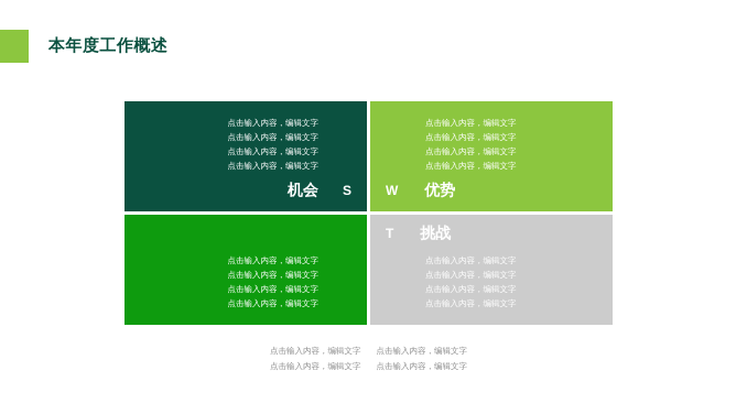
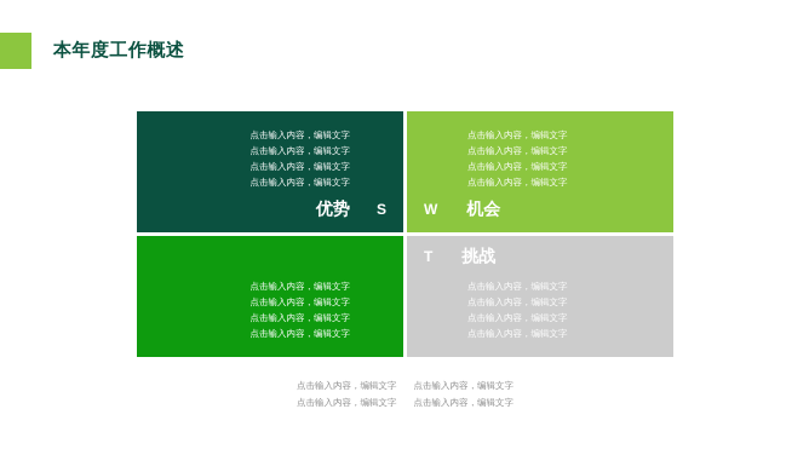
  本年度工作概述
  点击输入内容，编辑文字
  点击输入内容，编辑文字
  点击输入内容，编辑文字
  点击输入内容，编辑文字
- 机会
+ 优势
  S
  点击输入内容，编辑文字
  点击输入内容，编辑文字
  点击输入内容，编辑文字
  点击输入内容，编辑文字
  W
- 优势
+ 机会
  点击输入内容，编辑文字
  点击输入内容，编辑文字
  点击输入内容，编辑文字
  点击输入内容，编辑文字
  T
  挑战
  点击输入内容，编辑文字
  点击输入内容，编辑文字
  点击输入内容，编辑文字
  点击输入内容，编辑文字
  点击输入内容，编辑文字
  点击输入内容，编辑文字
  点击输入内容，编辑文字
  点击输入内容，编辑文字
